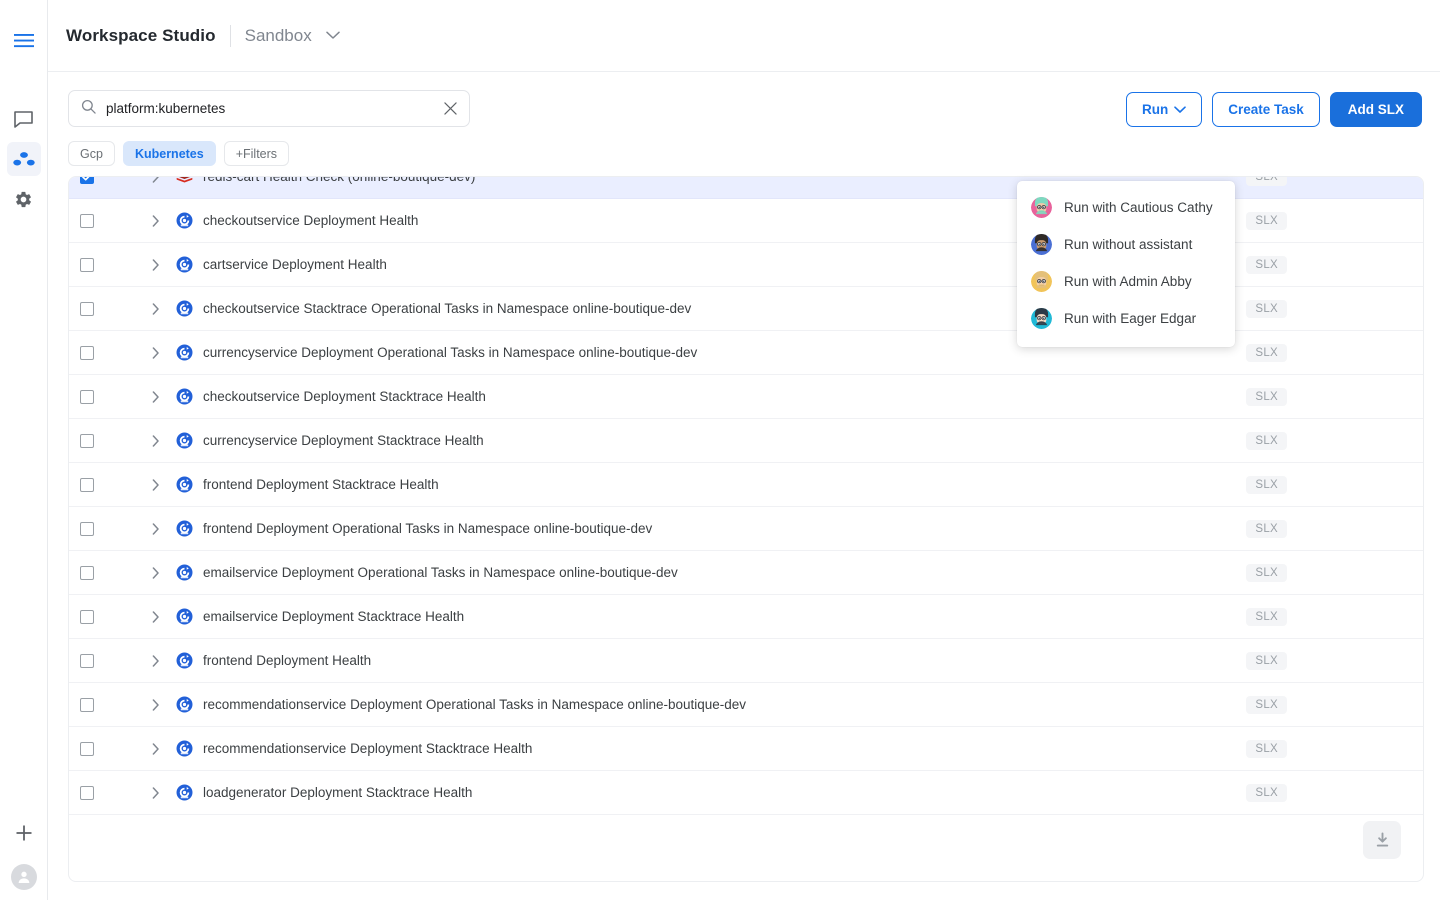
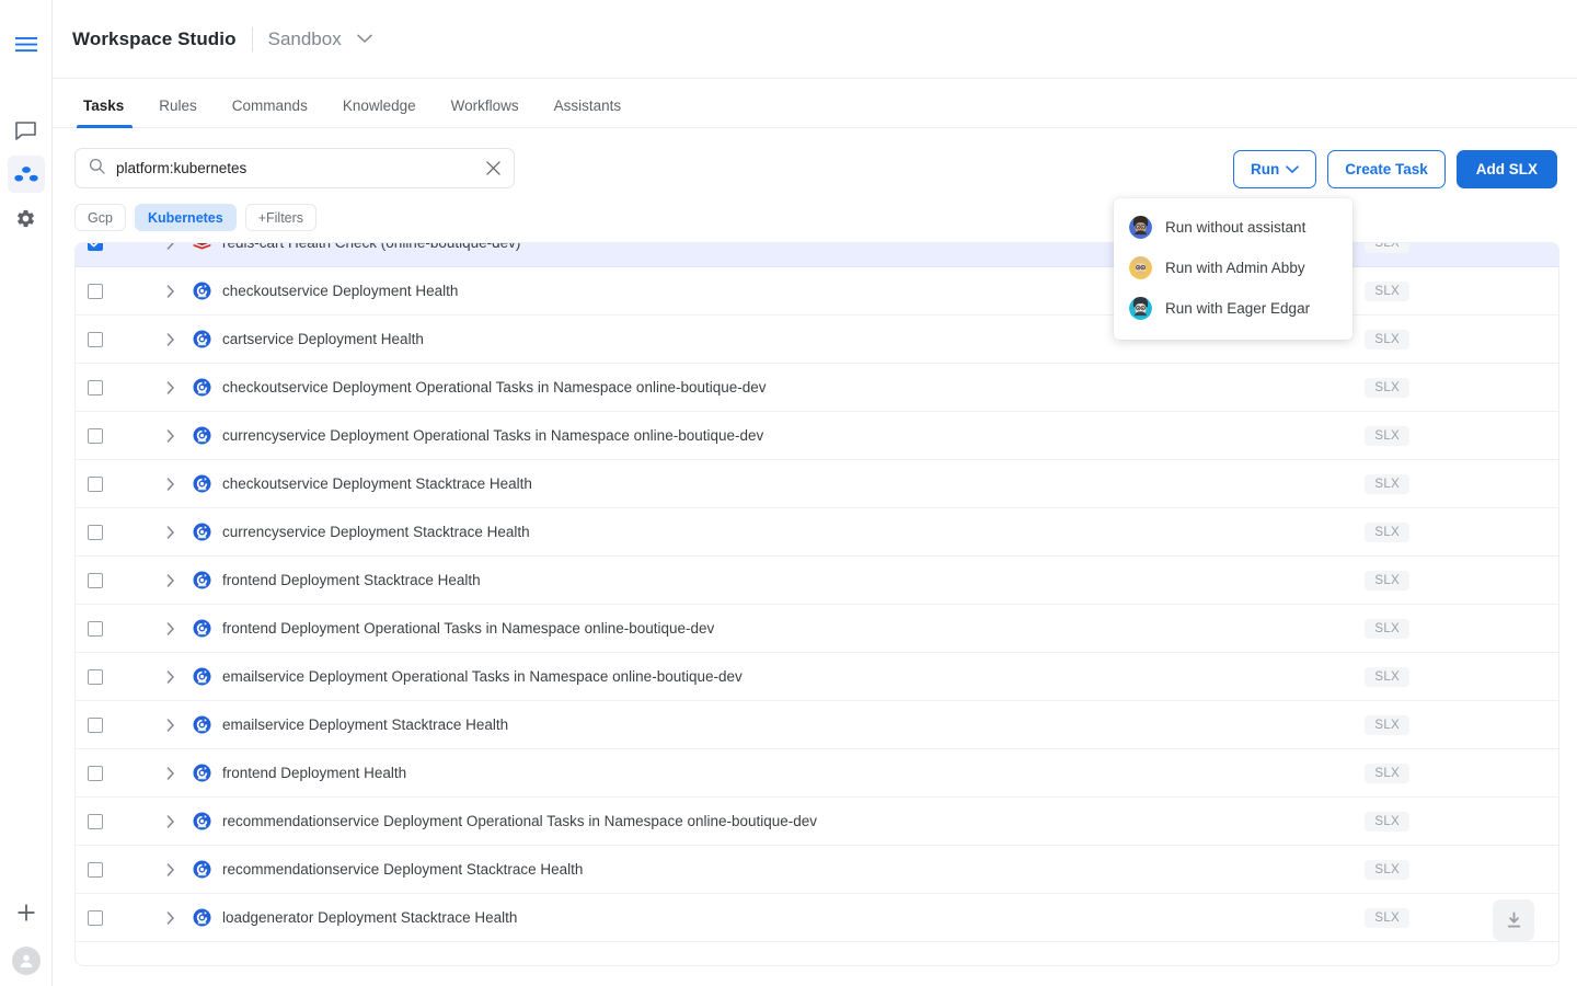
  Workspace Studio
  Sandbox
+ Tasks
+ Rules
+ Commands
+ Knowledge
+ Workflows
+ Assistants
  platform:kubernetes
  Gcp
  Kubernetes
  +Filters
  Run
  Create Task
  Add SLX
  redis-cart Health Check (online-boutique-dev)
  SLX
  checkoutservice Deployment Health
  SLX
  cartservice Deployment Health
  SLX
- checkoutservice Stacktrace Operational Tasks in Namespace online-boutique-dev
+ checkoutservice Deployment Operational Tasks in Namespace online-boutique-dev
  SLX
  currencyservice Deployment Operational Tasks in Namespace online-boutique-dev
  SLX
  checkoutservice Deployment Stacktrace Health
  SLX
  currencyservice Deployment Stacktrace Health
  SLX
  frontend Deployment Stacktrace Health
  SLX
  frontend Deployment Operational Tasks in Namespace online-boutique-dev
  SLX
  emailservice Deployment Operational Tasks in Namespace online-boutique-dev
  SLX
  emailservice Deployment Stacktrace Health
  SLX
  frontend Deployment Health
  SLX
  recommendationservice Deployment Operational Tasks in Namespace online-boutique-dev
  SLX
  recommendationservice Deployment Stacktrace Health
  SLX
  loadgenerator Deployment Stacktrace Health
  SLX
- Run with Cautious Cathy
  Run without assistant
  Run with Admin Abby
  Run with Eager Edgar
